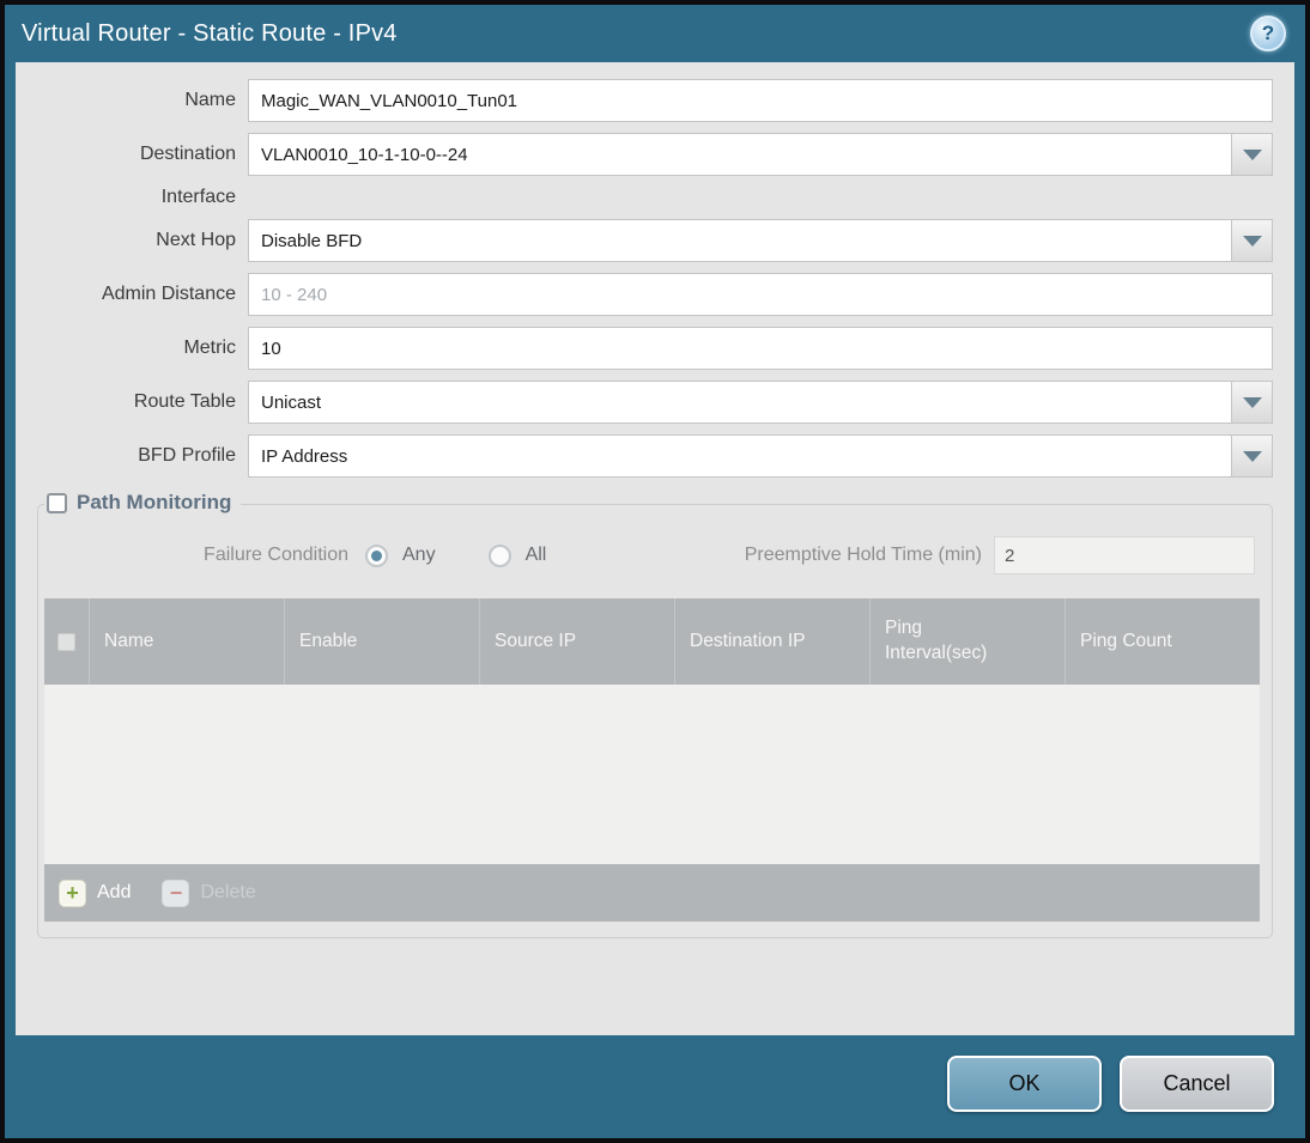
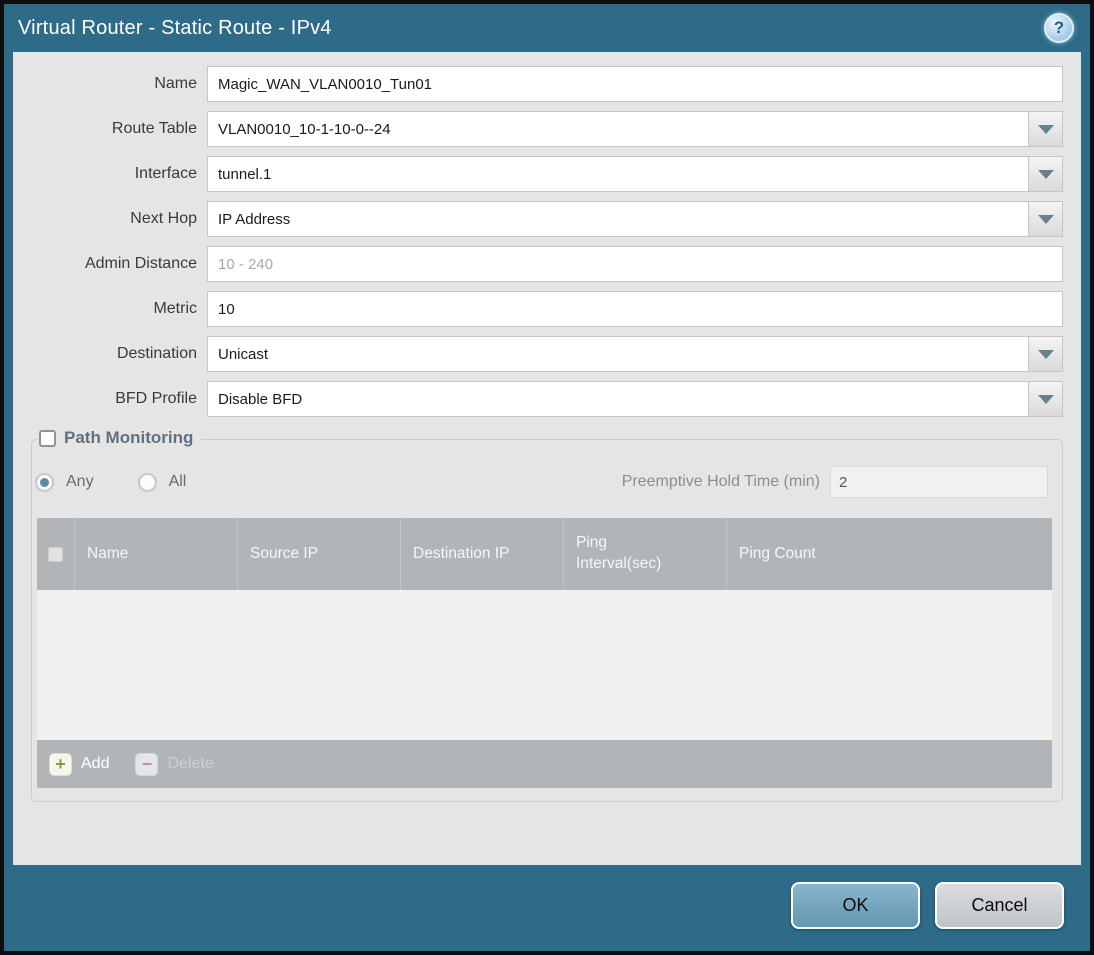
  Virtual Router - Static Route - IPv4
  ?
  Name
  Magic_WAN_VLAN0010_Tun01
- Destination
+ Route Table
  VLAN0010_10-1-10-0--24
  Interface
+ tunnel.1
  Next Hop
- Disable BFD
+ IP Address
  Admin Distance
  10 - 240
  Metric
  10
- Route Table
+ Destination
  Unicast
  BFD Profile
- IP Address
+ Disable BFD
  Path Monitoring
- Failure Condition
  Any
  All
  Preemptive Hold Time (min)
  2
  Name
- Enable
  Source IP
  Destination IP
  Ping Interval(sec)
  Ping Count
  +
  Add
  −
  Delete
  OK
  Cancel
